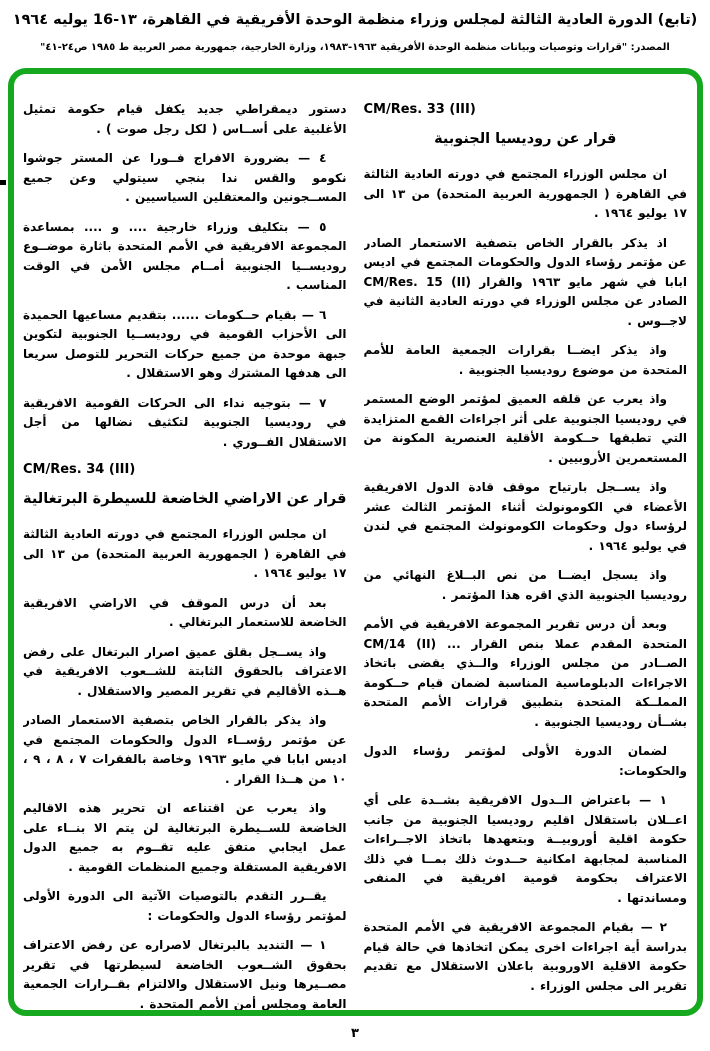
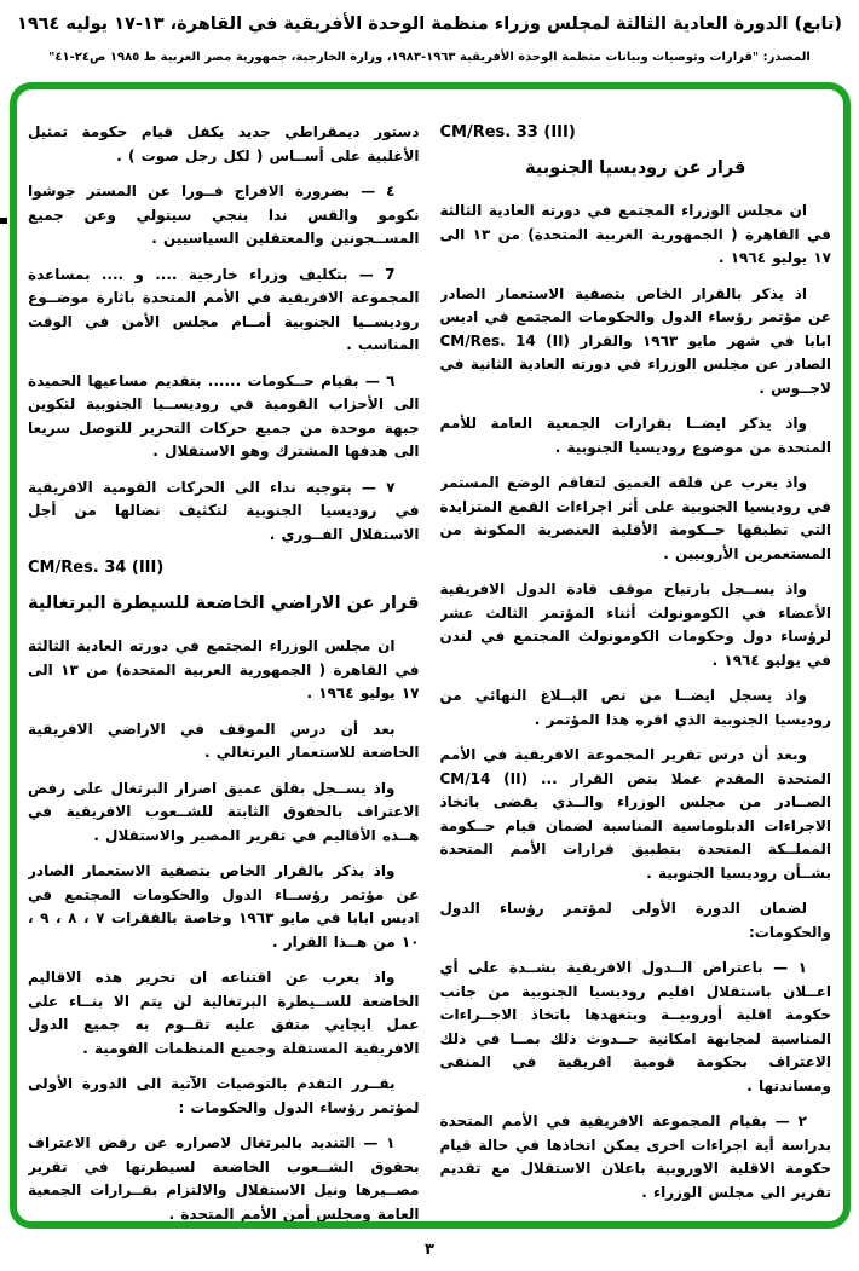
- (تابع) الدورة العادية الثالثة لمجلس وزراء منظمة الوحدة الأفريقية في القاهرة، ١٣-16 يوليه ١٩٦٤
+ (تابع) الدورة العادية الثالثة لمجلس وزراء منظمة الوحدة الأفريقية في القاهرة، ١٣-١٧ يوليه ١٩٦٤
  المصدر: "قرارات وتوصيات وبيانات منظمة الوحدة الأفريقية ١٩٦٣-١٩٨٣، وزارة الخارجية، جمهورية مصر العربية ط ١٩٨٥ ص٢٤-٤١"
  CM/Res. 33 (III)
  قرار عن روديسيا الجنوبية
  ان مجلس الوزراء المجتمع في دورته العادية الثالثة في القاهرة ( الجمهورية العربية المتحدة) من ١٣ الى ١٧ يوليو ١٩٦٤ .
- اذ يذكر بالقرار الخاص بتصفية الاستعمار الصادر عن مؤتمر رؤساء الدول والحكومات المجتمع في اديس ابابا في شهر مايو ١٩٦٣ والقرار CM/Res. 15 (II) الصادر عن مجلس الوزراء في دورته العادية الثانية في لاجــوس .
+ اذ يذكر بالقرار الخاص بتصفية الاستعمار الصادر عن مؤتمر رؤساء الدول والحكومات المجتمع في اديس ابابا في شهر مايو ١٩٦٣ والقرار CM/Res. 14 (II) الصادر عن مجلس الوزراء في دورته العادية الثانية في لاجــوس .
  واذ يذكر ايضــا بقرارات الجمعية العامة للأمم المتحدة من موضوع روديسيا الجنوبية .
- واذ يعرب عن قلقه العميق لمؤتمر الوضع المستمر في روديسيا الجنوبية على أثر اجراءات القمع المتزايدة التي تطبقها حــكومة الأقلية العنصرية المكونة من المستعمرين الأروبيين .
+ واذ يعرب عن قلقه العميق لتفاقم الوضع المستمر في روديسيا الجنوبية على أثر اجراءات القمع المتزايدة التي تطبقها حــكومة الأقلية العنصرية المكونة من المستعمرين الأروبيين .
  واذ يســجل بارتياح موقف قادة الدول الافريقية الأعضاء في الكومونولث أثناء المؤتمر الثالث عشر لرؤساء دول وحكومات الكومونولث المجتمع في لندن في يوليو ١٩٦٤ .
  واذ يسجل ايضــا من نص البــلاغ النهائي من روديسيا الجنوبية الذي اقره هذا المؤتمر .
  وبعد أن درس تقرير المجموعة الافريقية في الأمم المتحدة المقدم عملا بنص القرار ... CM/14 (II) الصــادر من مجلس الوزراء والــذي يقضى باتخاذ الاجراءات الدبلوماسية المناسبة لضمان قيام حــكومة المملــكة المتحدة بتطبيق قرارات الأمم المتحدة بشــأن روديسيا الجنوبية .
  لضمان الدورة الأولى لمؤتمر رؤساء الدول والحكومات:
  ١ — باعتراض الــدول الافريقية بشــدة على أي اعــلان باستقلال اقليم روديسيا الجنوبية من جانب حكومة اقلية أوروبيــة وبتعهدها باتخاذ الاجــراءات المناسبة لمجابهة امكانية حــدوث ذلك بمــا في ذلك الاعتراف بحكومة قومية افريقية في المنفى ومساندتها .
  ٢ — بقيام المجموعة الافريقية في الأمم المتحدة بدراسة أية اجراءات اخرى يمكن اتخاذها في حالة قيام حكومة الاقلية الاوروبية باعلان الاستقلال مع تقديم تقرير الى مجلس الوزراء .
  دستور ديمقراطي جديد يكفل قيام حكومة تمثيل الأغلبية على أســاس ( لكل رجل صوت ) .
  ٤ — بضرورة الافراج فــورا عن المستر جوشوا نكومو والقس ندا بنجي سيتولي وعن جميع المســجونين والمعتقلين السياسيين .
- ٥ — بتكليف وزراء خارجية .... و .... بمساعدة المجموعة الافريقية في الأمم المتحدة باثارة موضــوع روديســيا الجنوبية أمــام مجلس الأمن في الوقت المناسب .
+ 7 — بتكليف وزراء خارجية .... و .... بمساعدة المجموعة الافريقية في الأمم المتحدة باثارة موضــوع روديســيا الجنوبية أمــام مجلس الأمن في الوقت المناسب .
  ٦ — بقيام حــكومات ...... بتقديم مساعيها الحميدة الى الأحزاب القومية في روديســيا الجنوبية لتكوين جبهة موحدة من جميع حركات التحرير للتوصل سريعا الى هدفها المشترك وهو الاستقلال .
  ٧ — بتوجيه نداء الى الحركات القومية الافريقية في روديسيا الجنوبية لتكثيف نضالها من أجل الاستقلال الفــوري .
  CM/Res. 34 (III)
  قرار عن الاراضي الخاضعة للسيطرة البرتغالية
  ان مجلس الوزراء المجتمع في دورته العادية الثالثة في القاهرة ( الجمهورية العربية المتحدة) من ١٣ الى ١٧ يوليو ١٩٦٤ .
  بعد أن درس الموقف في الاراضي الافريقية الخاضعة للاستعمار البرتغالي .
  واذ يســجل بقلق عميق اصرار البرتغال على رفض الاعتراف بالحقوق الثابتة للشــعوب الافريقية في هــذه الأقاليم في تقرير المصير والاستقلال .
  واذ يذكر بالقرار الخاص بتصفية الاستعمار الصادر عن مؤتمر رؤســاء الدول والحكومات المجتمع في اديس ابابا في مايو ١٩٦٣ وخاصة بالفقرات ٧ ، ٨ ، ٩ ، ١٠ من هــذا القرار .
  واذ يعرب عن اقتناعه ان تحرير هذه الاقاليم الخاضعة للســيطرة البرتغالية لن يتم الا بنــاء على عمل ايجابي متفق عليه تقــوم به جميع الدول الافريقية المستقلة وجميع المنظمات القومية .
  يقــرر التقدم بالتوصيات الآتية الى الدورة الأولى لمؤتمر رؤساء الدول والحكومات :
  ١ — التنديد بالبرتغال لاصراره عن رفض الاعتراف بحقوق الشــعوب الخاضعة لسيطرتها في تقرير مصــيرها ونيل الاستقلال والالتزام بقــرارات الجمعية العامة ومجلس أمن الأمم المتحدة .
  ٣
